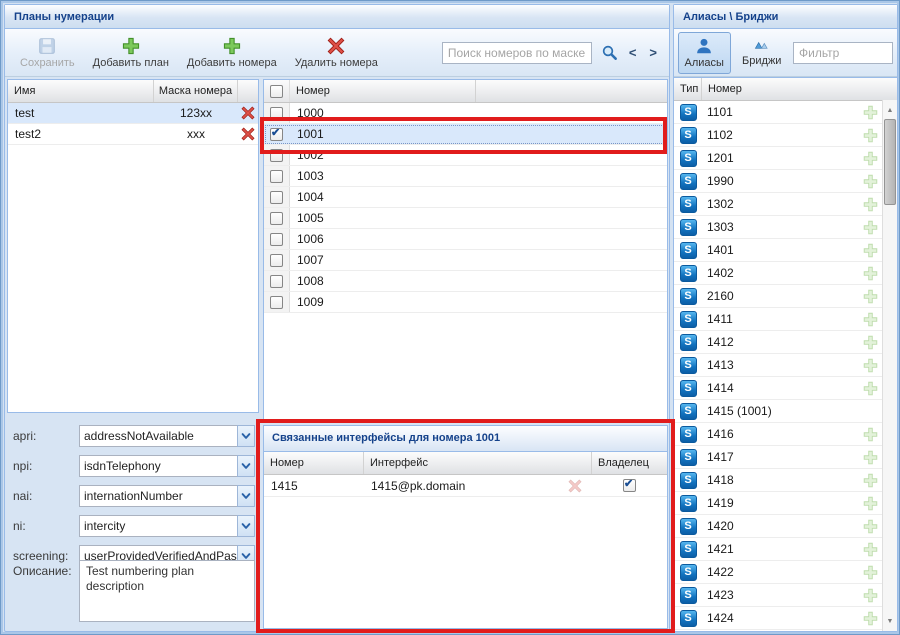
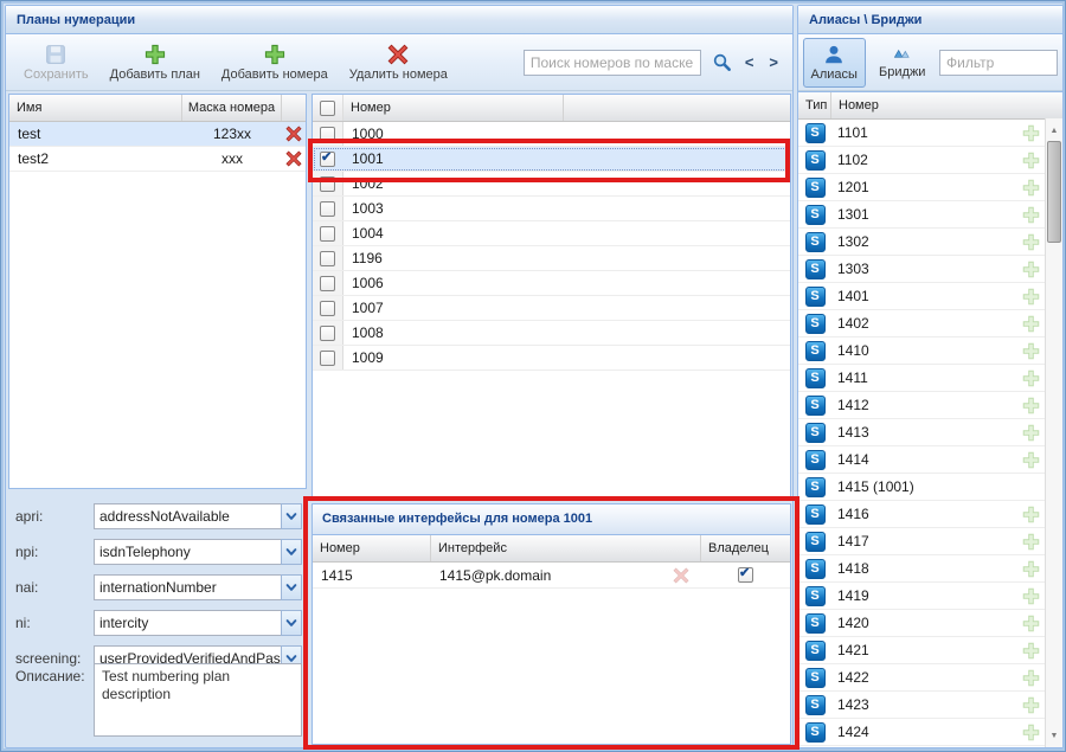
  Планы нумерации
  Сохранить
  Добавить план
  Добавить номера
  Удалить номера
  Поиск номеров по маске
  <
  >
  Имя
  Маска номера
  test
  123xx
  test2
  xxx
  apri:
  addressNotAvailable
  npi:
  isdnTelephony
  nai:
  internationNumber
  ni:
  intercity
  screening:
  userProvidedVerifiedAndPas
  Описание:
  Test numbering plan description
  Номер
  1000
  1001
  1002
  1003
  1004
- 1005
+ 1196
  1006
  1007
  1008
  1009
  Связанные интерфейсы для номера 1001
  Номер
  Интерфейс
  Владелец
  1415
  1415@pk.domain
  Алиасы \ Бриджи
  Алиасы
  Бриджи
  Фильтр
  Тип
  Номер
  S
  1101
  S
  1102
  S
  1201
  S
- 1990
+ 1301
  S
  1302
  S
  1303
  S
  1401
  S
  1402
  S
- 2160
+ 1410
  S
  1411
  S
  1412
  S
  1413
  S
  1414
  S
  1415 (1001)
  S
  1416
  S
  1417
  S
  1418
  S
  1419
  S
  1420
  S
  1421
  S
  1422
  S
  1423
  S
  1424
